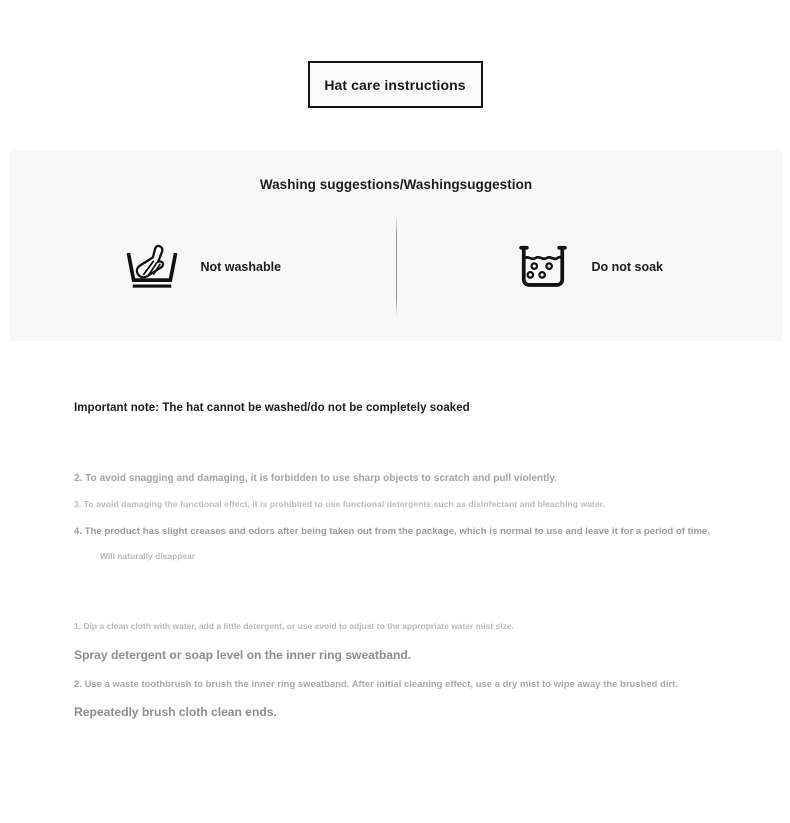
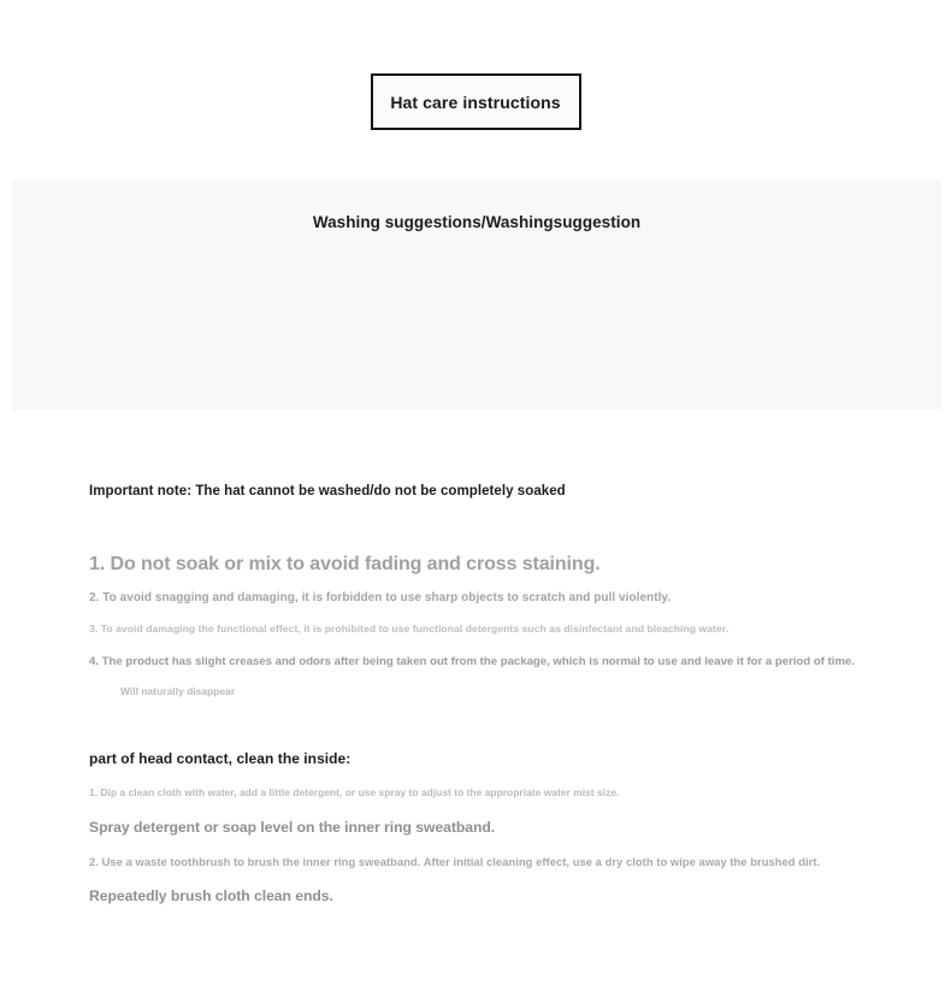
  Hat care instructions
  Washing suggestions/Washingsuggestion
- Not washable
- Do not soak
  Important note: The hat cannot be washed/do not be completely soaked
+ 1. Do not soak or mix to avoid fading and cross staining.
  2. To avoid snagging and damaging, it is forbidden to use sharp objects to scratch and pull violently.
  3. To avoid damaging the functional effect, it is prohibited to use functional detergents such as disinfectant and bleaching water.
  4. The product has slight creases and odors after being taken out from the package, which is normal to use and leave it for a period of time.
  Will naturally disappear
+ part of head contact, clean the inside:
- 1. Dip a clean cloth with water, add a little detergent, or use avoid to adjust to the appropriate water mist size.
+ 1. Dip a clean cloth with water, add a little detergent, or use spray to adjust to the appropriate water mist size.
  Spray detergent or soap level on the inner ring sweatband.
- 2. Use a waste toothbrush to brush the inner ring sweatband. After initial cleaning effect, use a dry mist to wipe away the brushed dirt.
+ 2. Use a waste toothbrush to brush the inner ring sweatband. After initial cleaning effect, use a dry cloth to wipe away the brushed dirt.
  Repeatedly brush cloth clean ends.
